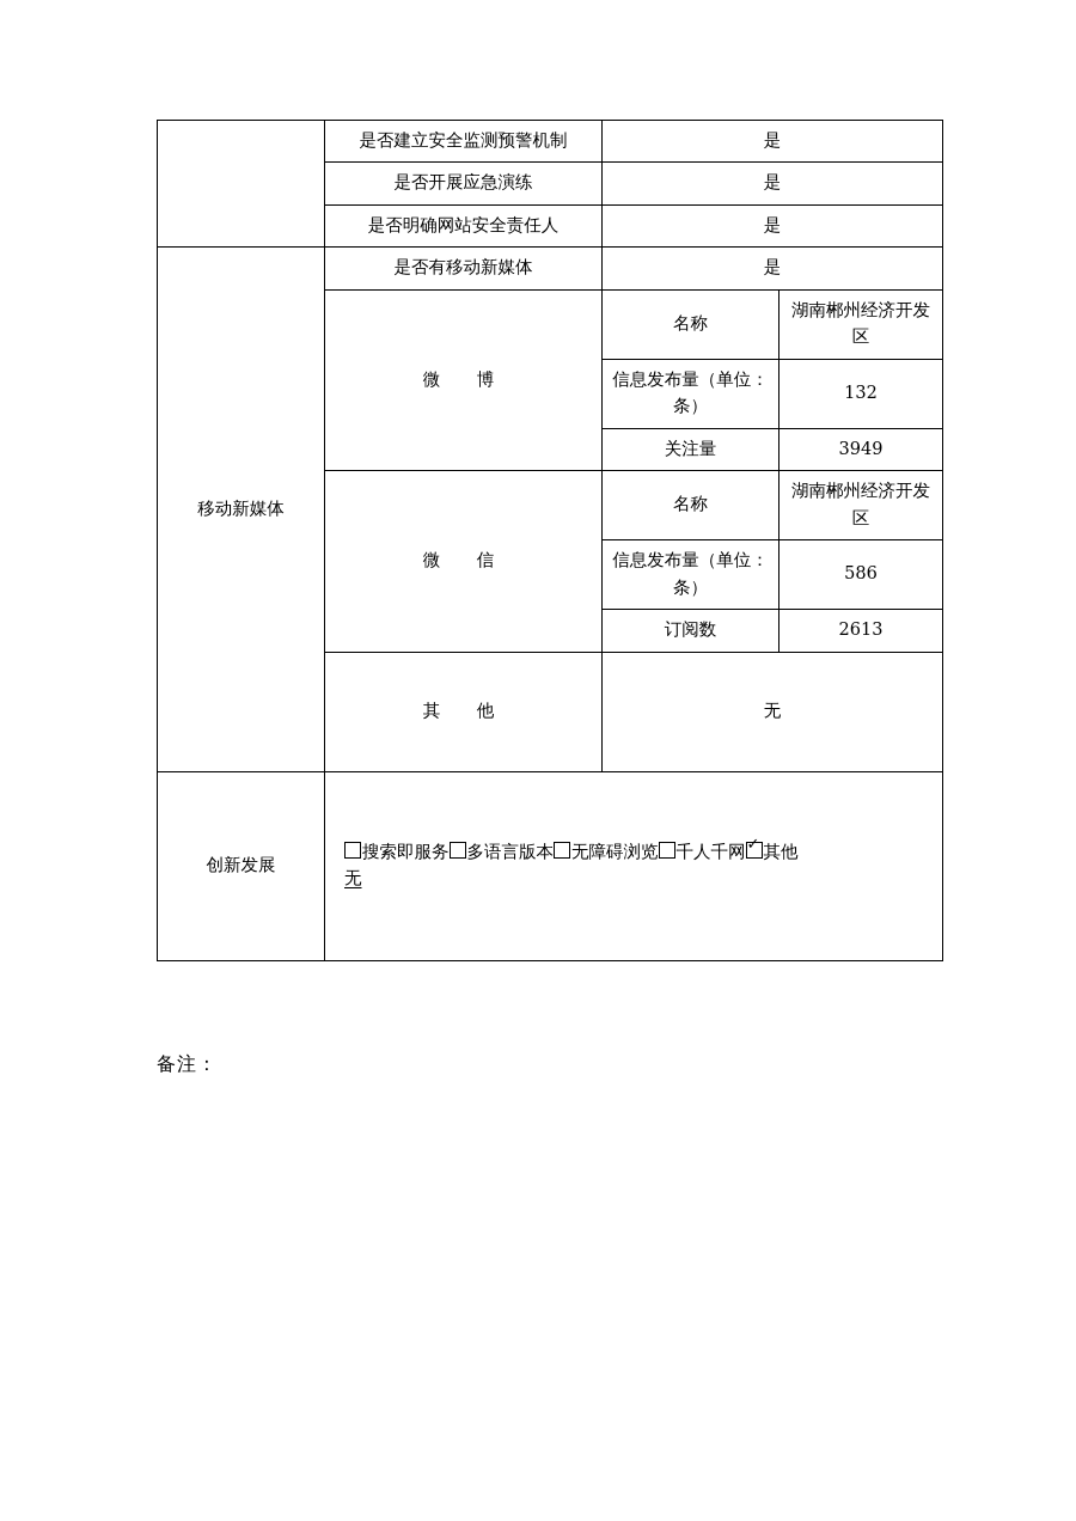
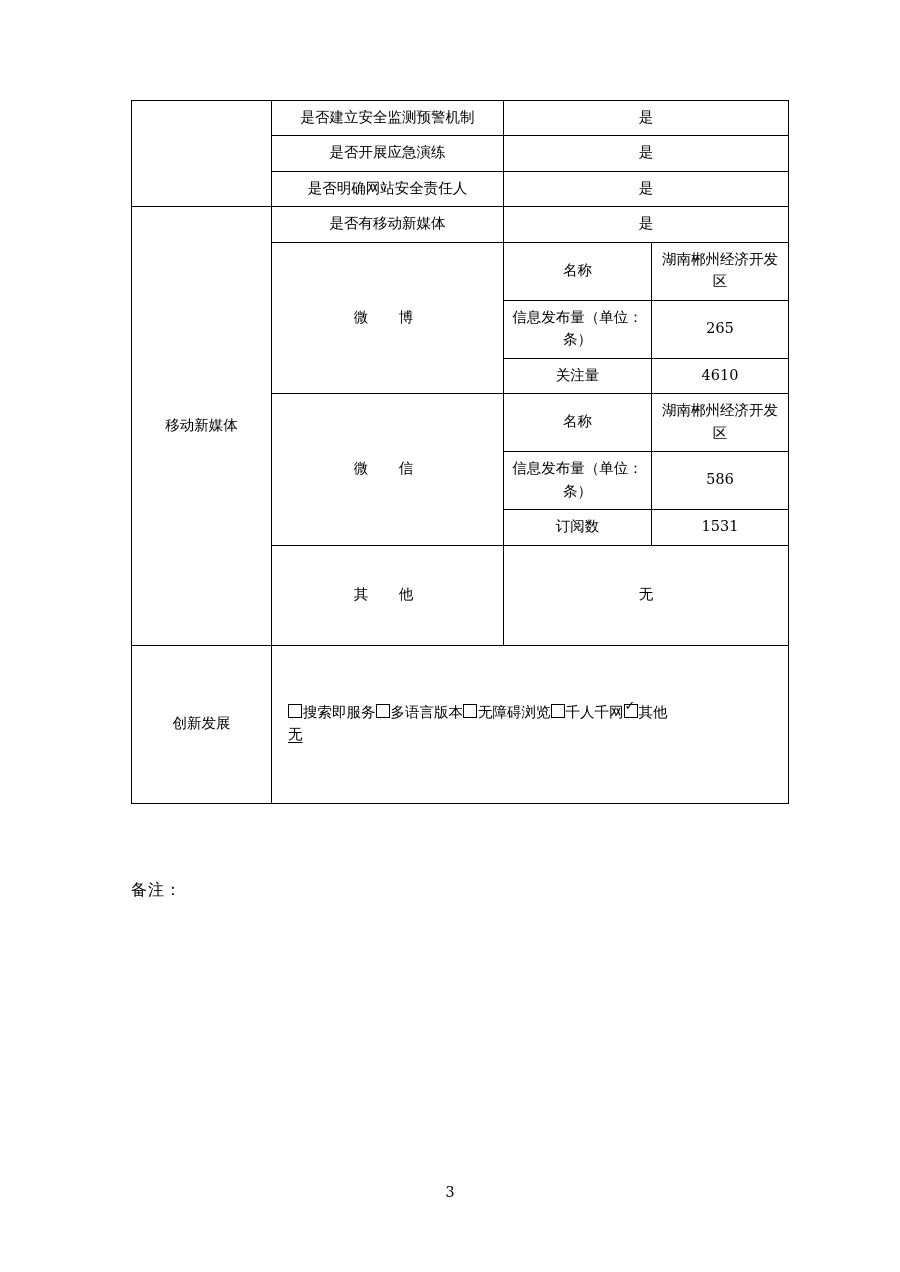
  	是否建立安全监测预警机制	是
  是否开展应急演练	是
  是否明确网站安全责任人	是
  移动新媒体	是否有移动新媒体	是
  微 博	名称	湖南郴州经济开发区
- 信息发布量（单位：条）	132
+ 信息发布量（单位：条）	265
- 关注量	3949
+ 关注量	4610
  微 信	名称	湖南郴州经济开发区
  信息发布量（单位：条）	586
- 订阅数	2613
+ 订阅数	1531
  其 他	无
  创新发展	搜索即服务 多语言版本 无障碍浏览 千人千网 其他 无
  备注：
+ 3
